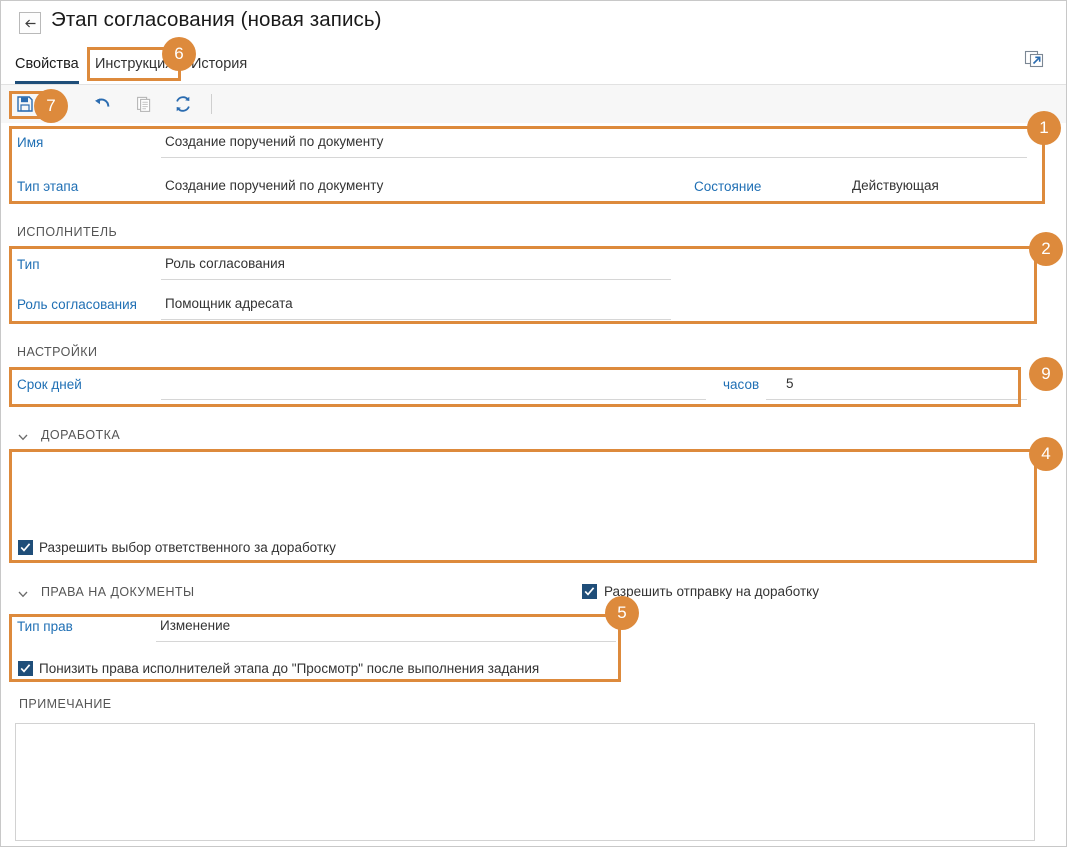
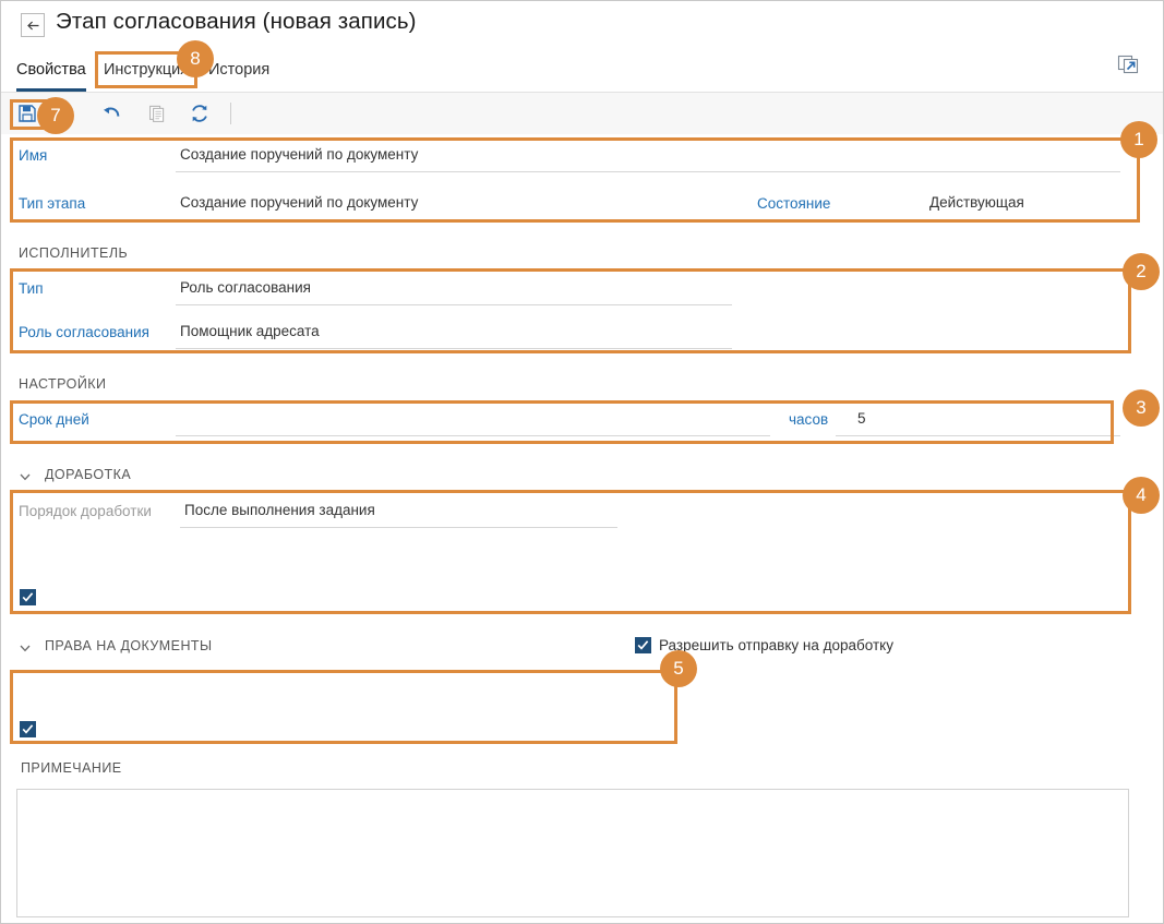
  Этап согласования (новая запись)
  Свойства
  Инструкци
  История
  Имя
  Создание поручений по документу
  Тип этапа
  Создание поручений по документу
  Состояние
  Действующая
  ИСПОЛНИТЕЛЬ
  Тип
  Роль согласования
  Роль согласования
  Помощник адресата
  НАСТРОЙКИ
  Срок дней
  часов
  5
  ДОРАБОТКА
+ Порядок доработки
+ После выполнения задания
  Разрешить отправку на доработку
- Разрешить выбор ответственного за доработку
  ПРАВА НА ДОКУМЕНТЫ
- Тип прав
- Изменение
- Понизить права исполнителей этапа до "Просмотр" после выполнения задания
  ПРИМЕЧАНИЕ
  1
  2
- 9
+ 3
  4
  5
- 6
+ 8
  7
